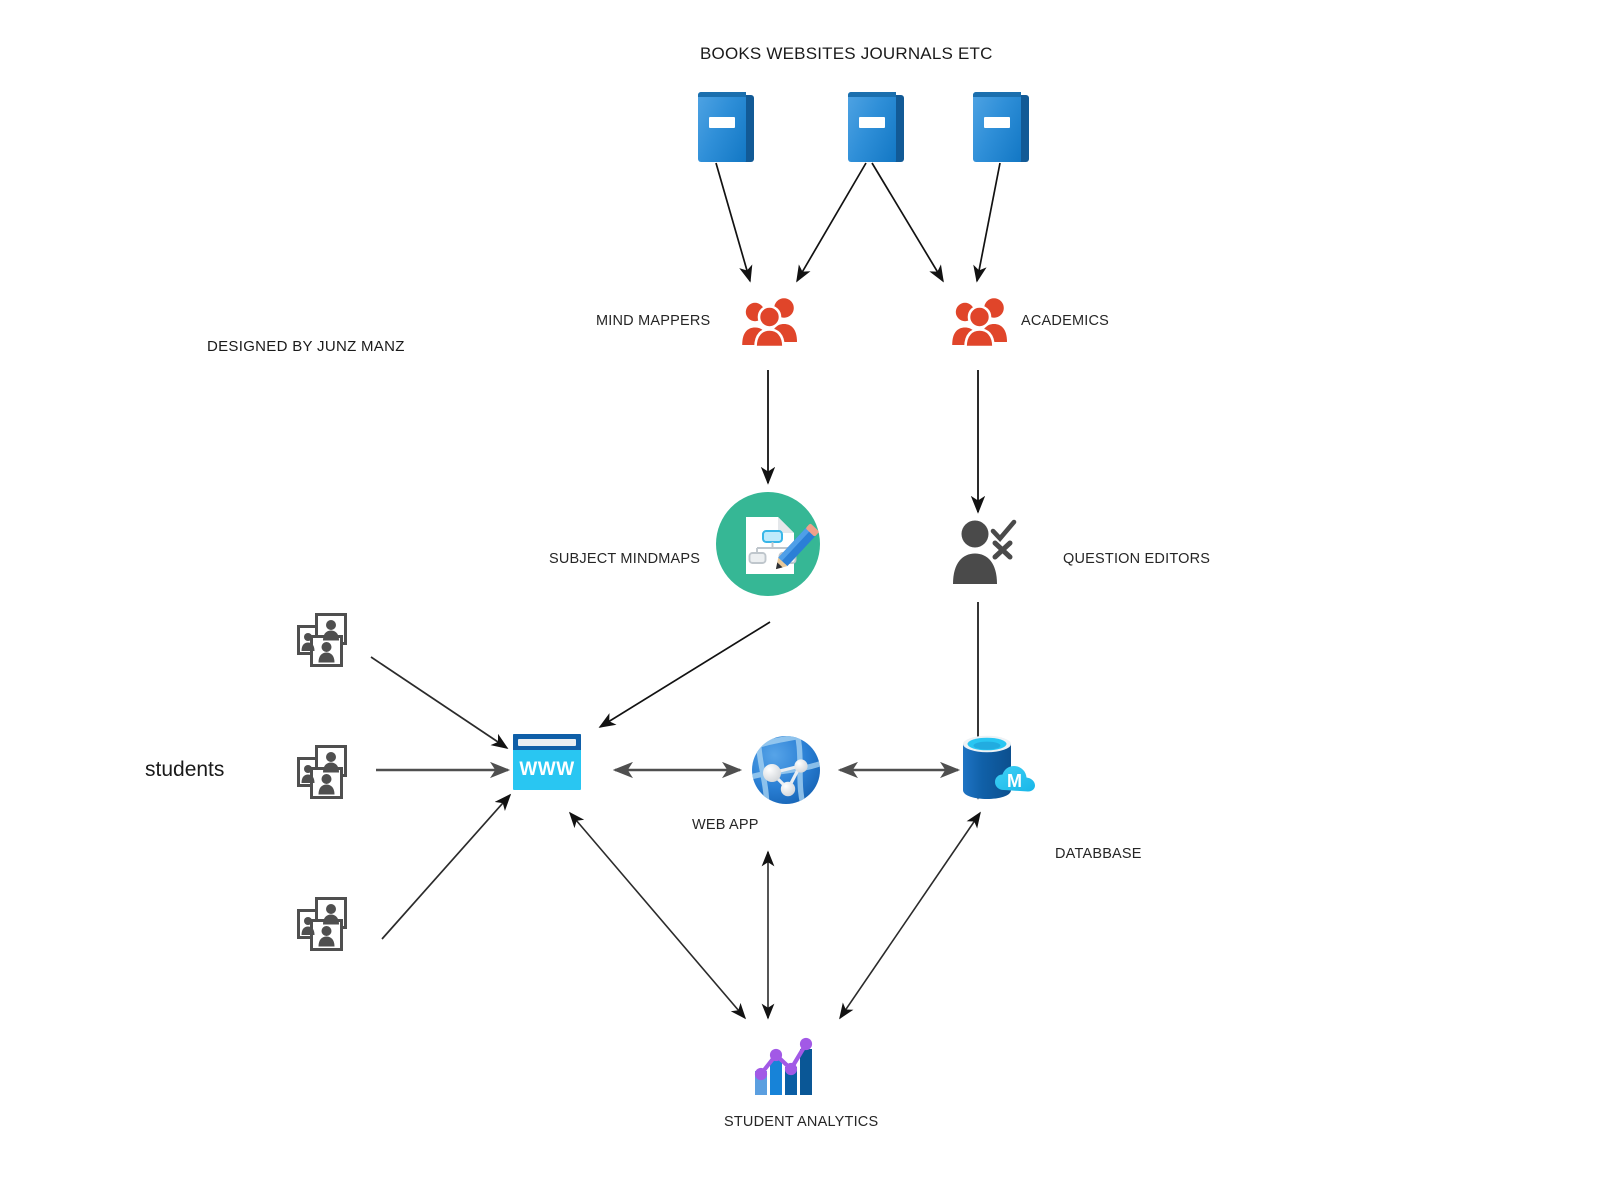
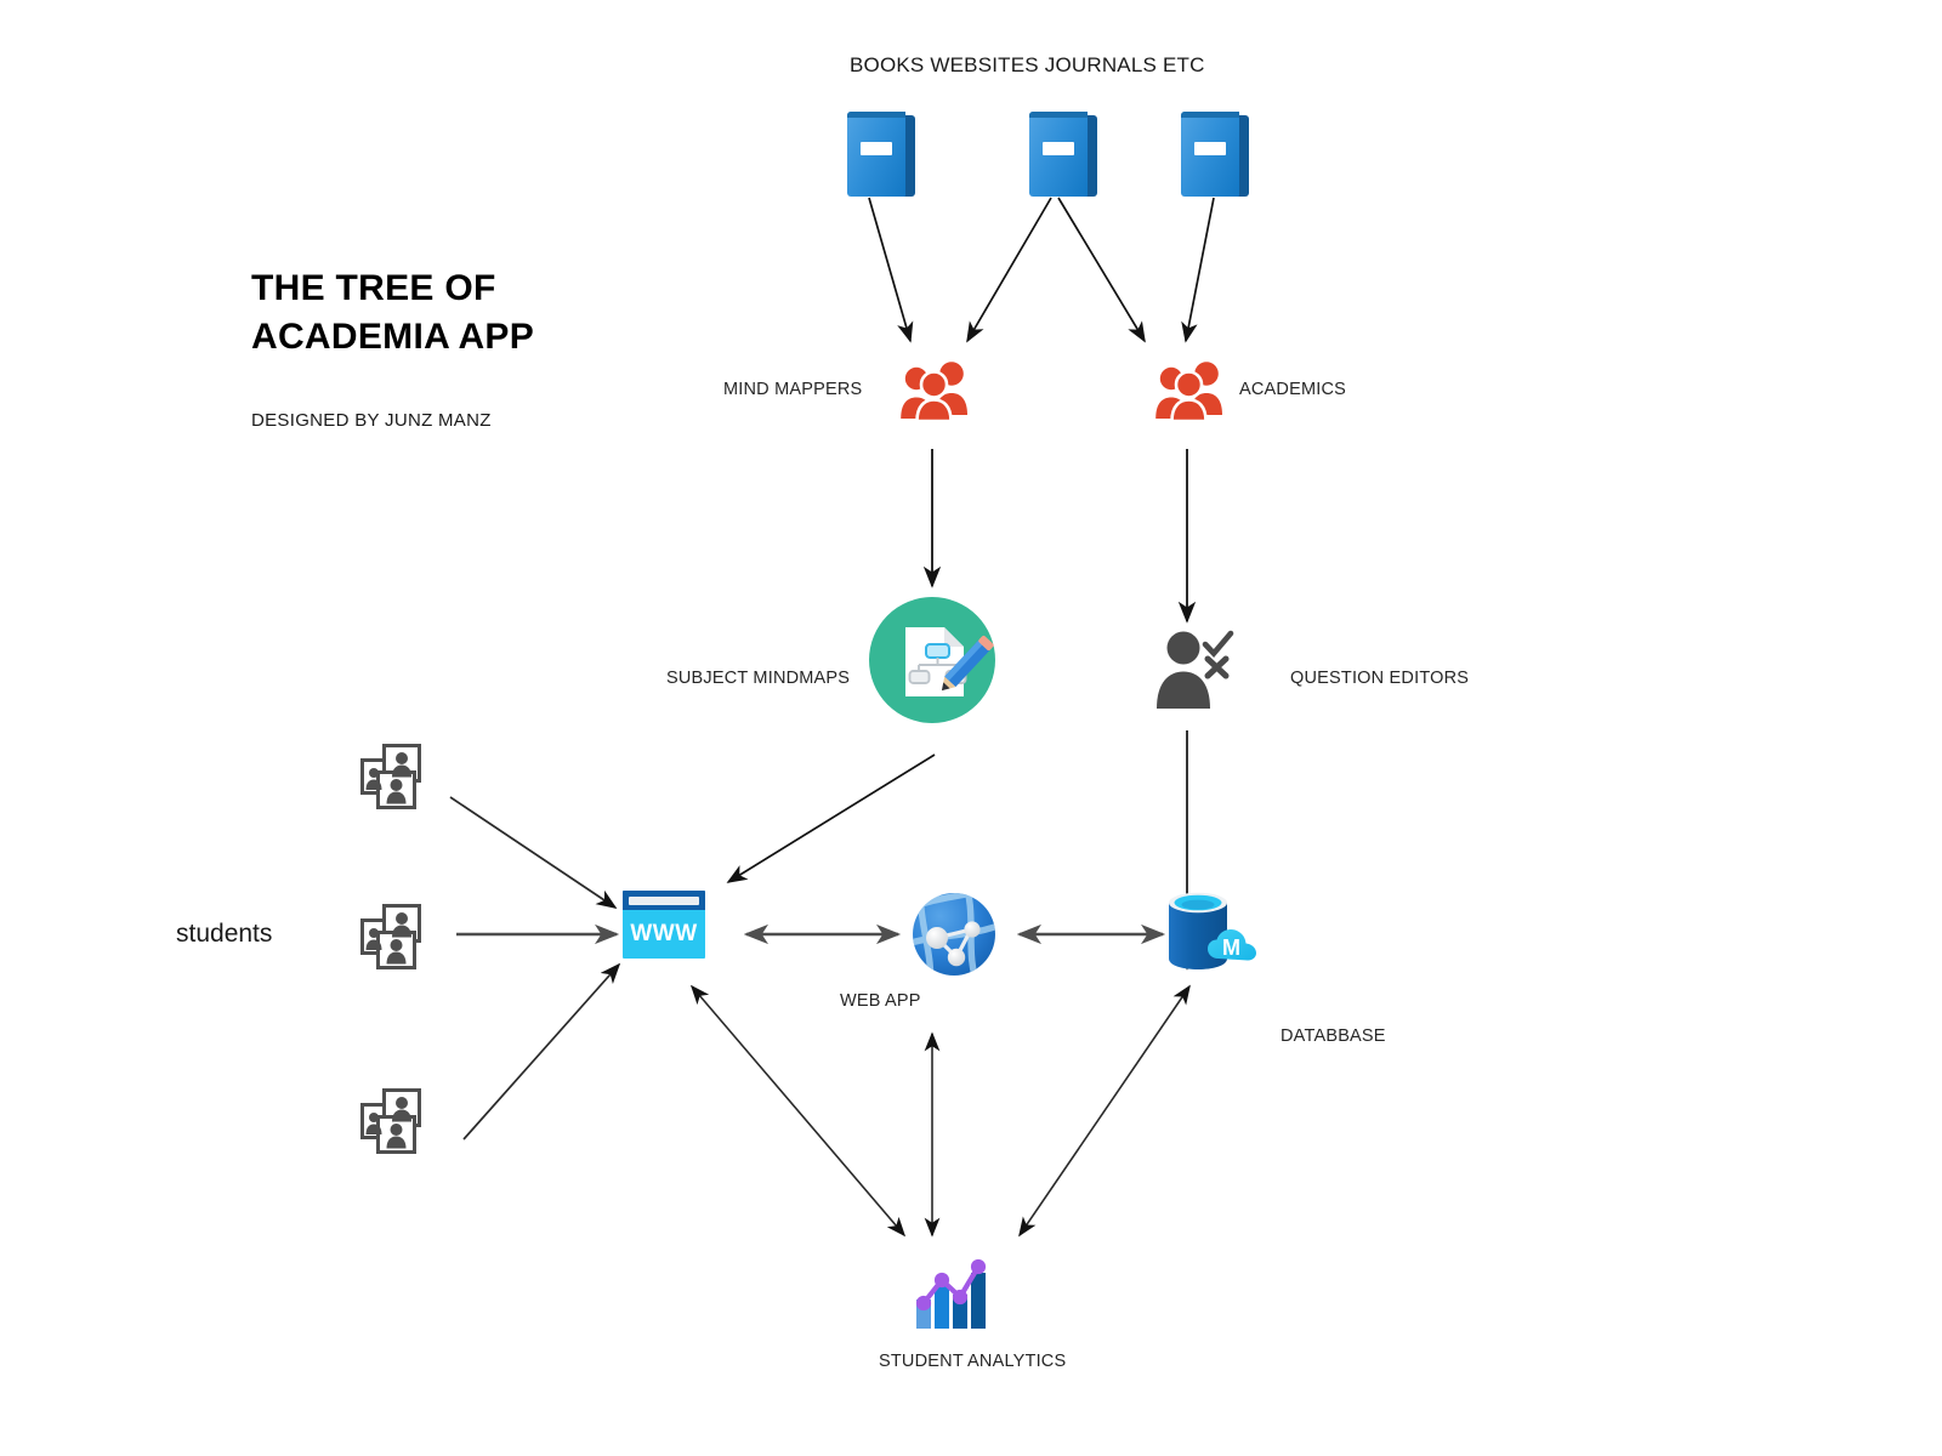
+ THE TREE OF
+ ACADEMIA APP
  DESIGNED BY JUNZ MANZ
  BOOKS WEBSITES JOURNALS ETC
  MIND MAPPERS
  ACADEMICS
  SUBJECT MINDMAPS
  QUESTION EDITORS
  students
  WWW
  WEB APP
  M
  DATABBASE
  STUDENT ANALYTICS
